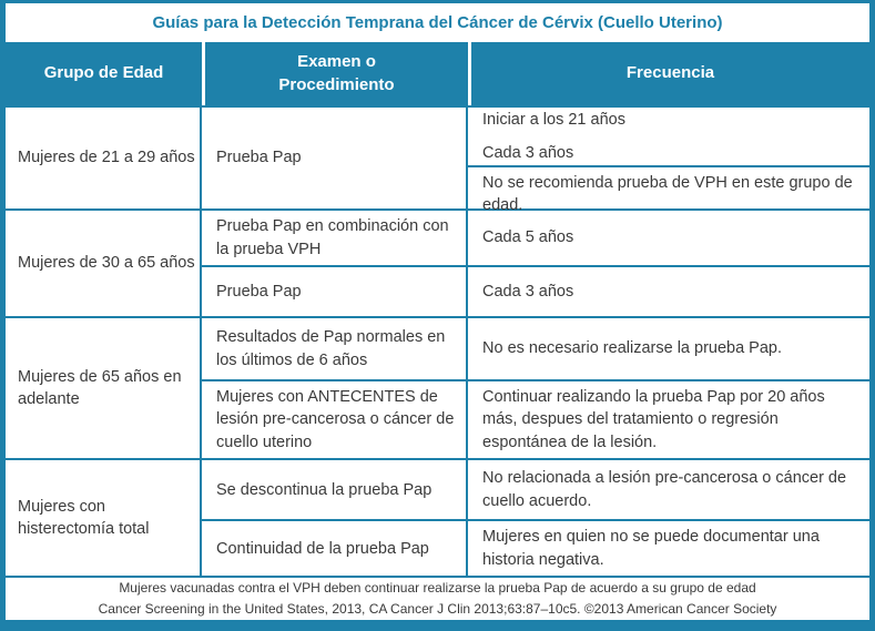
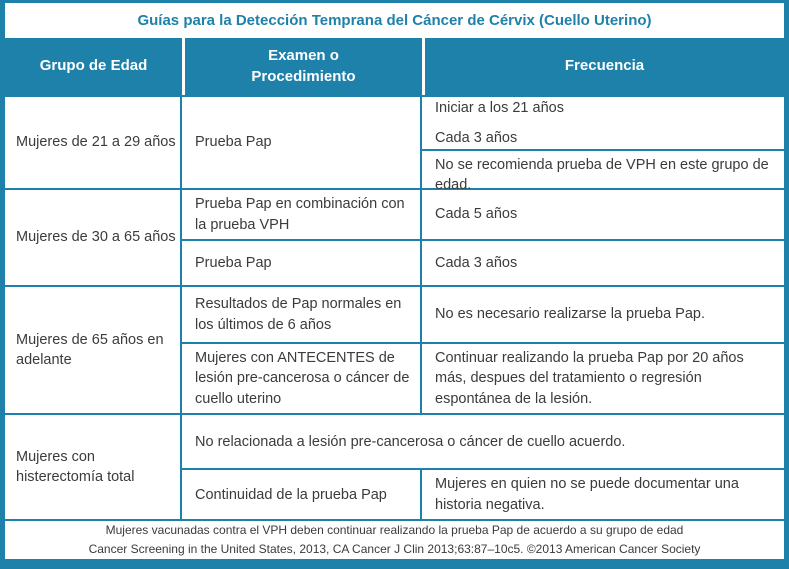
  Guías para la Detección Temprana del Cáncer de Cérvix (Cuello Uterino)
  Grupo de Edad
  Examen o
  Procedimiento
  Frecuencia
  Mujeres de 21 a 29 años
  Prueba Pap
  Iniciar a los 21 años
  Cada 3 años
  No se recomienda prueba de VPH en este grupo de edad.
  Mujeres de 30 a 65 años
  Prueba Pap en combinación con la prueba VPH
  Cada 5 años
  Prueba Pap
  Cada 3 años
  Mujeres de 65 años en adelante
  Resultados de Pap normales en los últimos de 6 años
  No es necesario realizarse la prueba Pap.
  Mujeres con ANTECENTES de lesión pre-cancerosa o cáncer de cuello uterino
  Continuar realizando la prueba Pap por 20 años más, despues del tratamiento o regresión espontánea de la lesión.
  Mujeres con histerectomía total
- Se descontinua la prueba Pap
  No relacionada a lesión pre-cancerosa o cáncer de cuello acuerdo.
  Continuidad de la prueba Pap
  Mujeres en quien no se puede documentar una historia negativa.
- Mujeres vacunadas contra el VPH deben continuar realizarse la prueba Pap de acuerdo a su grupo de edad
+ Mujeres vacunadas contra el VPH deben continuar realizando la prueba Pap de acuerdo a su grupo de edad
  Cancer Screening in the United States, 2013, CA Cancer J Clin 2013;63:87–10c5. ©2013 American Cancer Society
